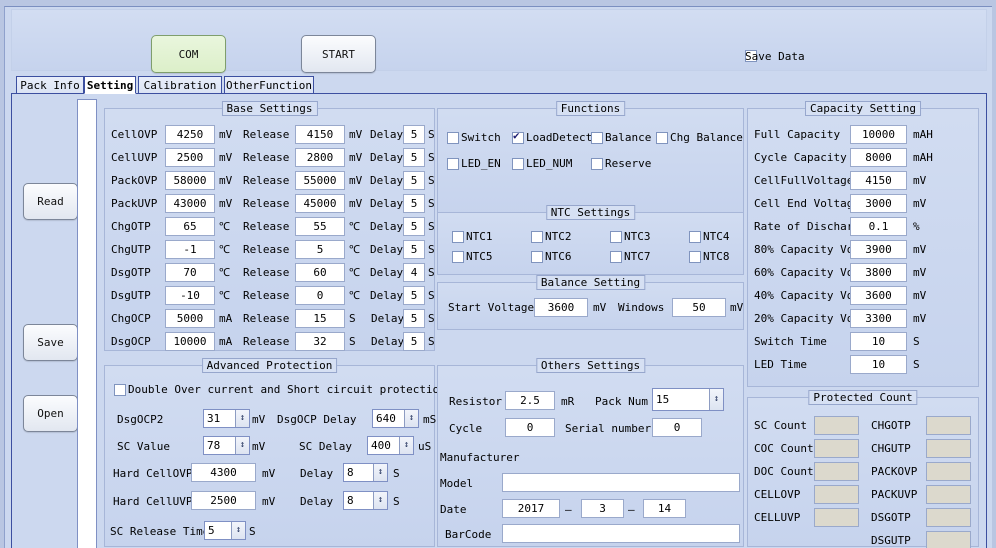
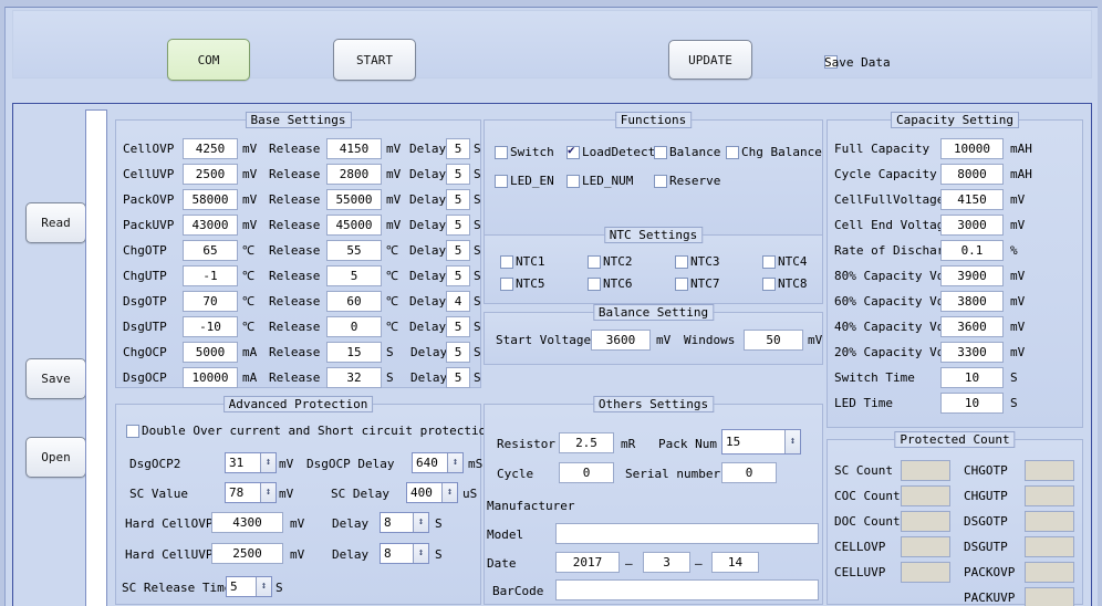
  COM
  START
+ UPDATE
  Save Data
- Pack Info
- Setting
- Calibration
- OtherFunction
  Read
  Save
  Open
  Base Settings
  CellOVP
  4250
  mV
  Release
  4150
  mV
  Delay
  5
  S
  CellUVP
  2500
  mV
  Release
  2800
  mV
  Delay
  5
  S
  PackOVP
  58000
  mV
  Release
  55000
  mV
  Delay
  5
  S
  PackUVP
  43000
  mV
  Release
  45000
  mV
  Delay
  5
  S
  ChgOTP
  65
  ℃
  Release
  55
  ℃
  Delay
  5
  S
  ChgUTP
  -1
  ℃
  Release
  5
  ℃
  Delay
  5
  S
  DsgOTP
  70
  ℃
  Release
  60
  ℃
  Delay
  4
  S
  DsgUTP
  -10
  ℃
  Release
  0
  ℃
  Delay
  5
  S
  ChgOCP
  5000
  mA
  Release
  15
  S
  Delay
  5
  S
  DsgOCP
  10000
  mA
  Release
  32
  S
  Delay
  5
  S
  Functions
  Switch
  LoadDetect
  Balance
  Chg Balance
  LED_EN
  LED_NUM
  Reserve
  NTC Settings
  NTC1
  NTC2
  NTC3
  NTC4
  NTC5
  NTC6
  NTC7
  NTC8
  Balance Setting
  Start Voltage
  3600
  mV
  Windows
  50
  mV
  Capacity Setting
  Full Capacity
  10000
  mAH
  Cycle Capacity
  8000
  mAH
  CellFullVoltag
  4150
  mV
  Cell End Volta
  3000
  mV
  Rate of Discha
  0.1
  %
  80% Capacity V
  3900
  mV
  60% Capacity V
  3800
  mV
  40% Capacity V
  3600
  mV
  20% Capacity V
  3300
  mV
  Switch Time
  10
  S
  LED Time
  10
  S
  Advanced Protection
  Double Over current and Short circuit protectio
  DsgOCP2
  31
  ↕
  mV
  DsgOCP Delay
  640
  ↕
  mS
  SC Value
  78
  ↕
  mV
  SC Delay
  400
  ↕
  uS
  Hard CellOVP
  4300
  mV
  Delay
  8
  ↕
  S
  Hard CellUVP
  2500
  mV
  Delay
  8
  ↕
  S
  SC Release Tim
  5
  ↕
  S
  Others Settings
  Resistor
  2.5
  mR
  Pack Num
  15
  ↕
  Cycle
  0
  Serial number
  0
  Manufacturer
  Model
  Date
  2017
  –
  3
  –
  14
  BarCode
  Protected Count
  SC Count
  COC Count
  DOC Count
  CELLOVP
  CELLUVP
  CHGOTP
  CHGUTP
- PACKOVP
+ DSGOTP
- PACKUVP
+ DSGUTP
- DSGOTP
+ PACKOVP
- DSGUTP
+ PACKUVP
